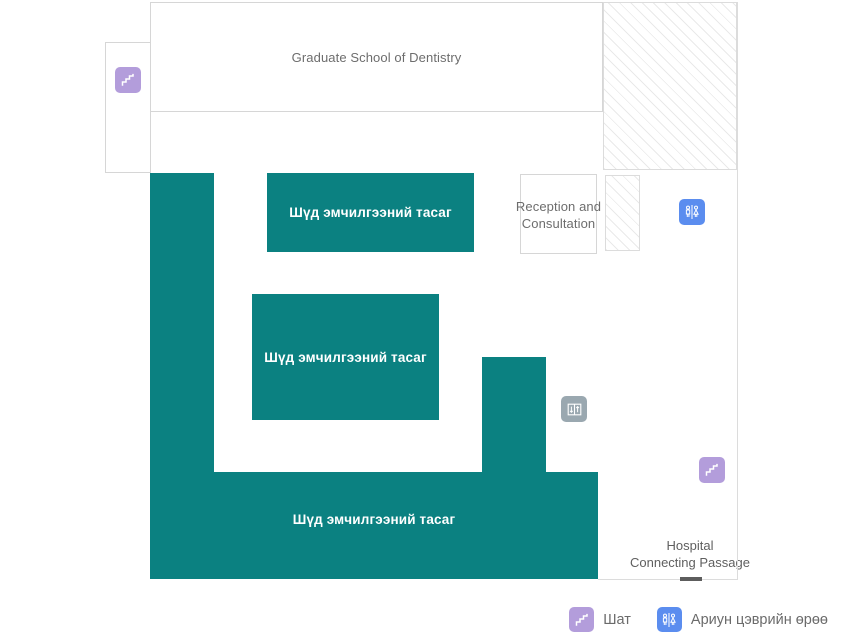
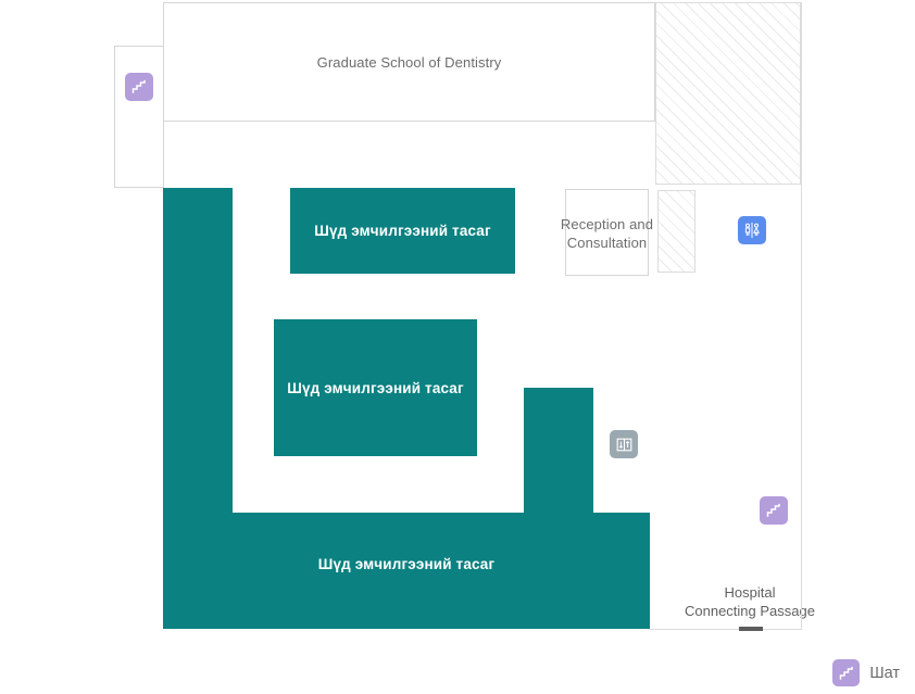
  Graduate School of Dentistry
  Шүд эмчилгээний тасаг
  Шүд эмчилгээний тасаг
  Шүд эмчилгээний тасаг
  Reception and
  Consultation
  Hospital
  Connecting Passage
  Шат
- Ариун цэврийн өрөө
